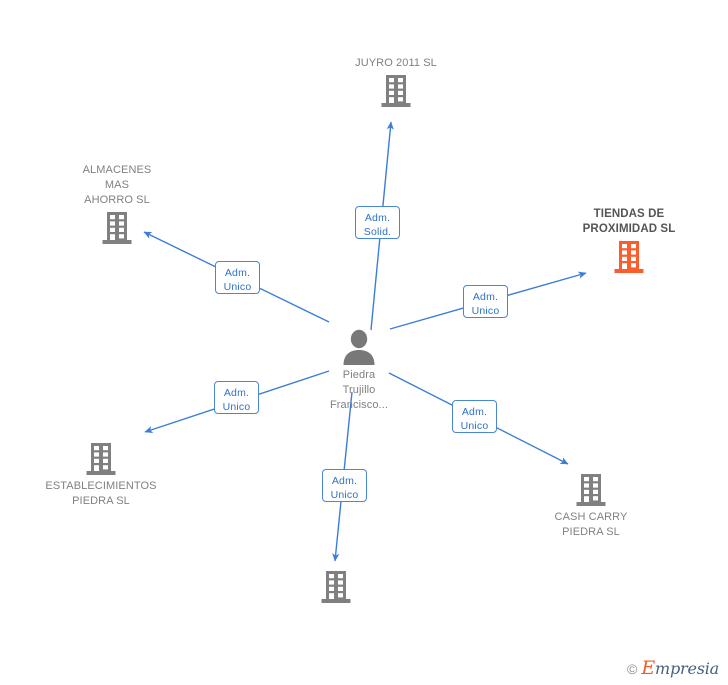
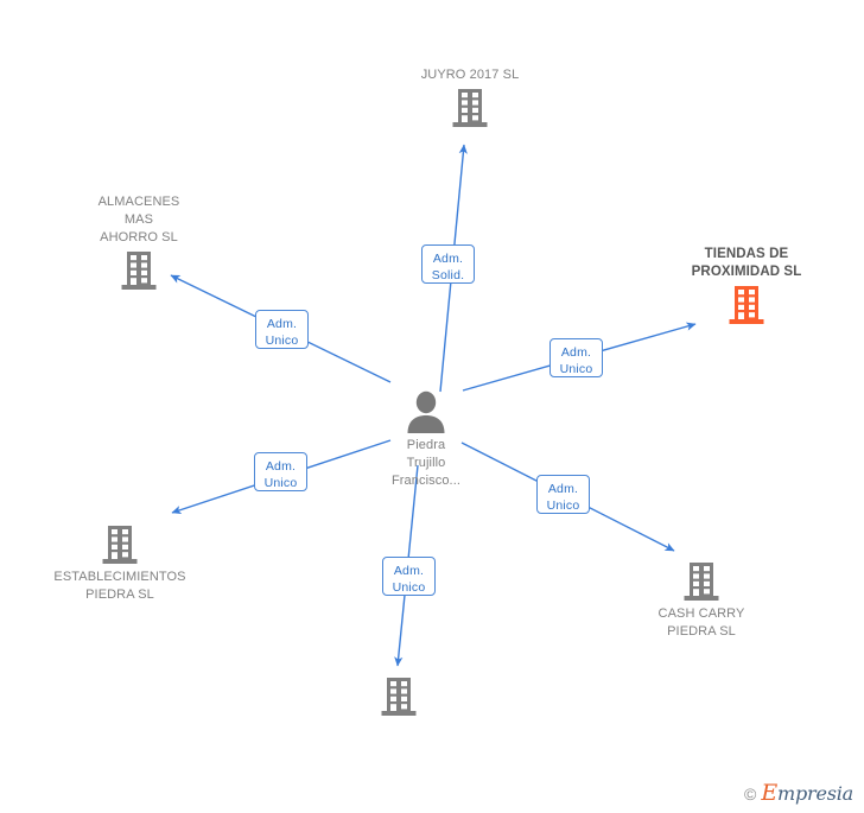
  Piedra
  Trujillo
  Francisco...
- JUYRO 2011 SL
+ JUYRO 2017 SL
  ALMACENES
  MAS
  AHORRO SL
  TIENDAS DE
  PROXIMIDAD SL
  ESTABLECIMIENTOS
  PIEDRA SL
  CASH CARRY
  PIEDRA SL
  Adm.
  Solid.
  Adm.
  Unico
  Adm.
  Unico
  Adm.
  Unico
  Adm.
  Unico
  Adm.
  Unico
  ©
  Empresia
